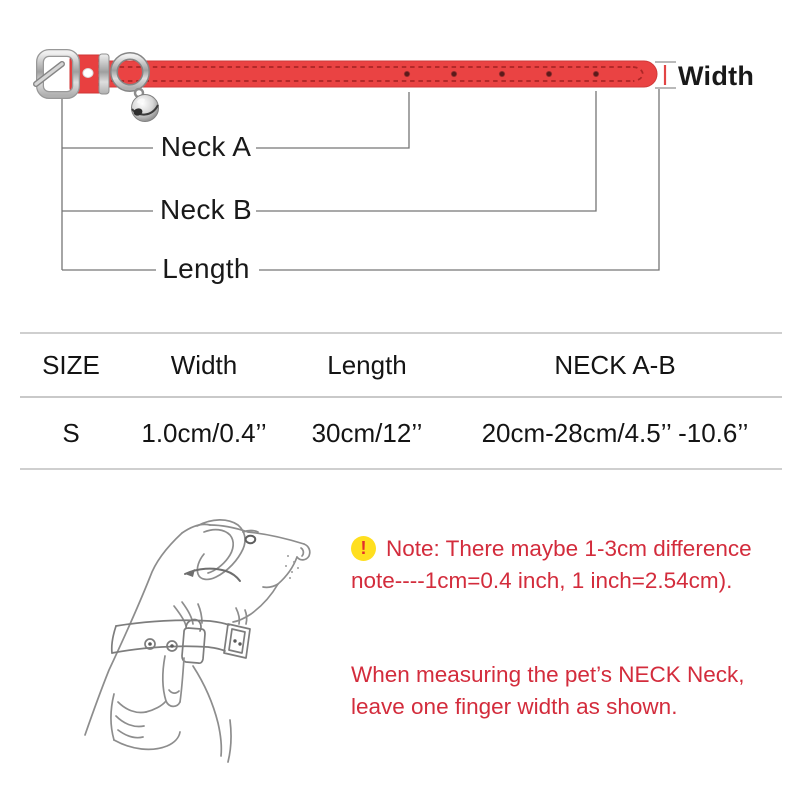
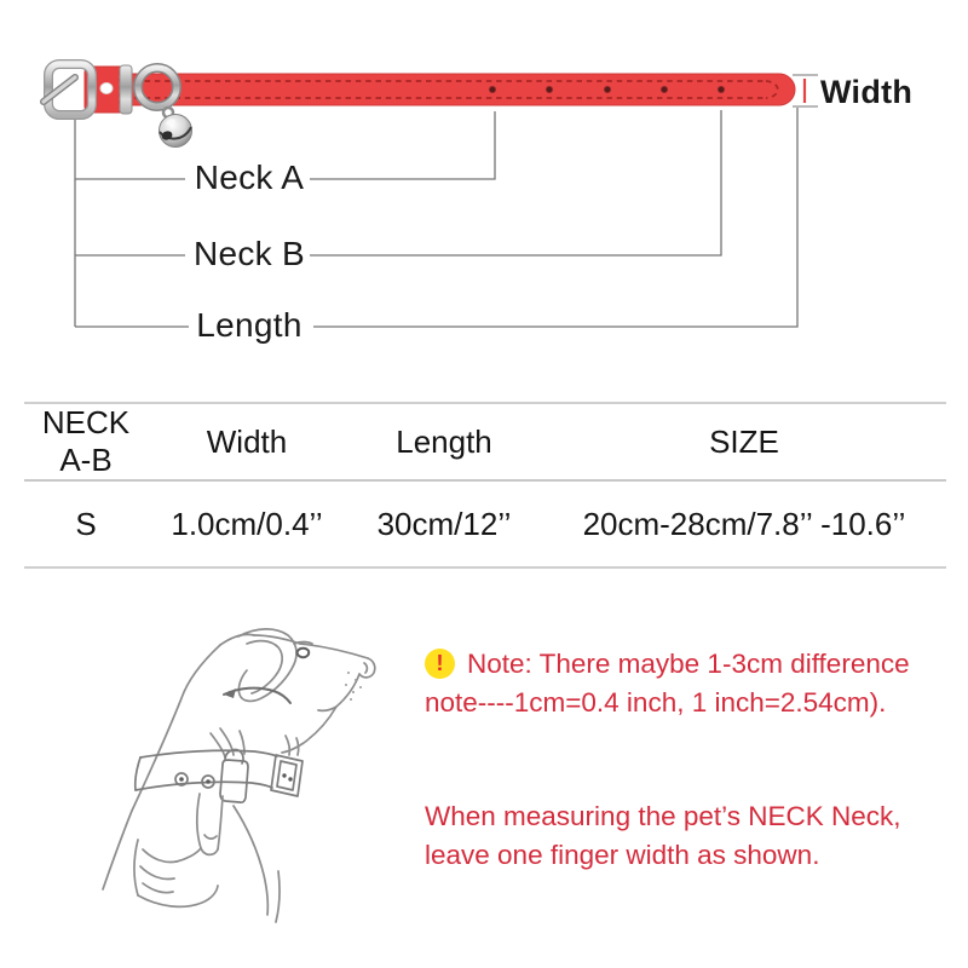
  Neck A
  Neck B
  Length
  Width
- SIZE
+ NECK A-B
  Width
  Length
- NECK A-B
+ SIZE
  S
  1.0cm/0.4’’
  30cm/12’’
- 20cm-28cm/4.5’’ -10.6’’
+ 20cm-28cm/7.8’’ -10.6’’
  !
  Note: There maybe 1-3cm difference
  note----1cm=0.4 inch, 1 inch=2.54cm).
  When measuring the pet’s NECK Neck,
  leave one finger width as shown.
